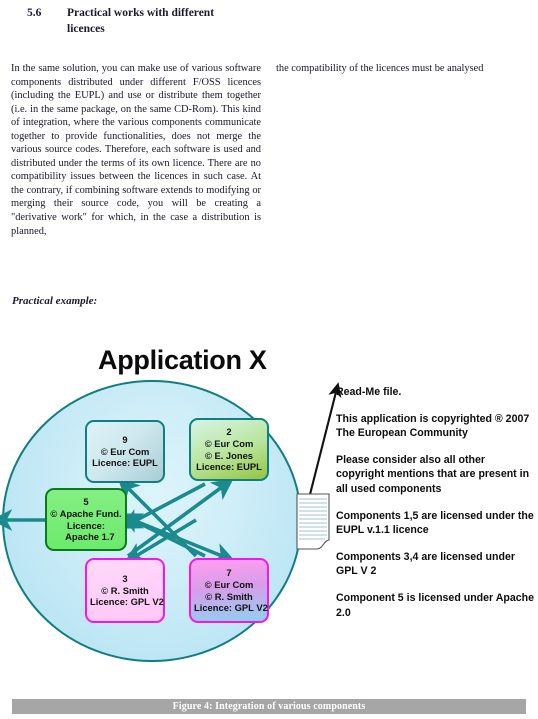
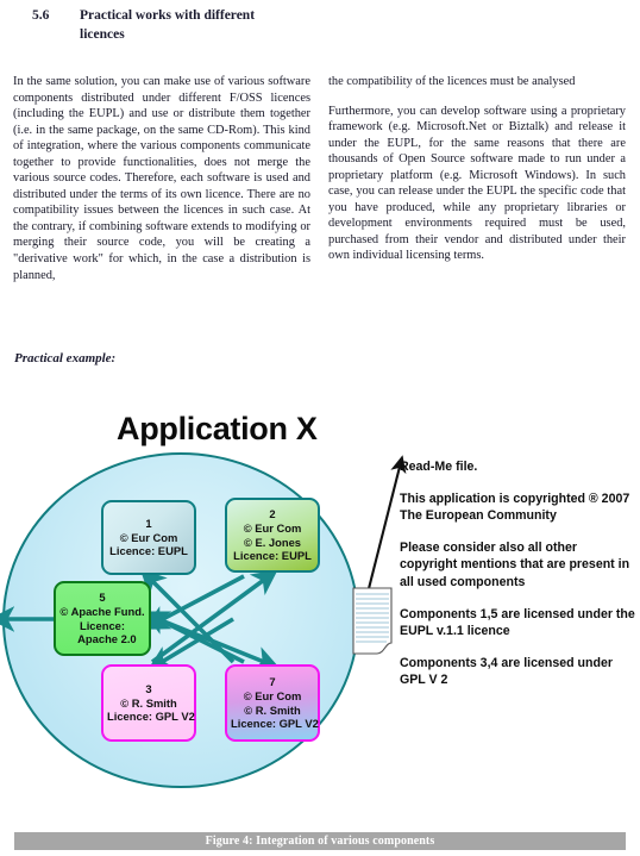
  5.6
  Practical works with different licences
  In the same solution, you can make use of various software components distributed under different F/OSS licences (including the EUPL) and use or distribute them together (i.e. in the same package, on the same CD-Rom). This kind of integration, where the various components communicate together to provide functionalities, does not merge the various source codes. Therefore, each software is used and distributed under the terms of its own licence. There are no compatibility issues between the licences in such case. At the contrary, if combining software extends to modifying or merging their source code, you will be creating a "derivative work" for which, in the case a distribution is planned,
  the compatibility of the licences must be analysed
+ Furthermore, you can develop software using a proprietary framework (e.g. Microsoft.Net or Biztalk) and release it under the EUPL, for the same reasons that there are thousands of Open Source software made to run under a proprietary platform (e.g. Microsoft Windows). In such case, you can release under the EUPL the specific code that you have produced, while any proprietary libraries or development environments required must be used, purchased from their vendor and distributed under their own individual licensing terms.
  Practical example:
  Application X
- 9
+ 1
  © Eur Com
  Licence: EUPL
  2
  © Eur Com
  © E. Jones
  Licence: EUPL
  5
  © Apache Fund.
  Licence:
- Apache 1.7
+ Apache 2.0
  3
  © R. Smith
  Licence: GPL V2
  7
  © Eur Com
  © R. Smith
  Licence: GPL V2
  Read-Me file.
  This application is copyrighted ® 2007 The European Community
  Please consider also all other copyright mentions that are present in all used components
  Components 1,5 are licensed under the EUPL v.1.1 licence
  Components 3,4 are licensed under GPL V 2
- Component 5 is licensed under Apache 2.0
  Figure 4: Integration of various components
